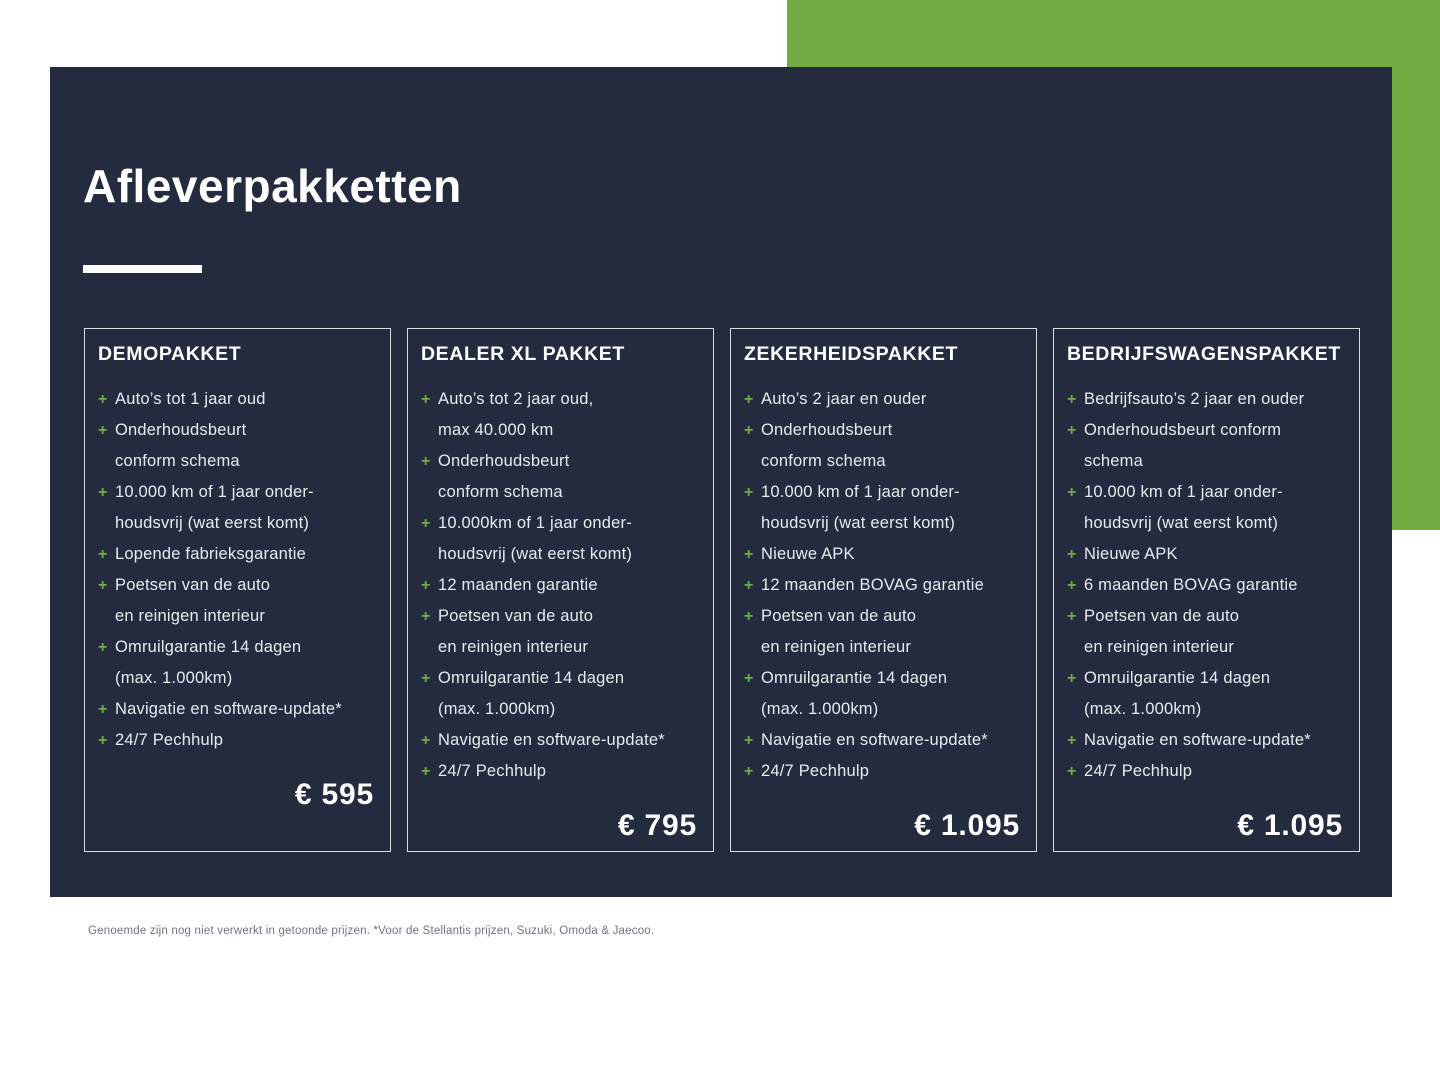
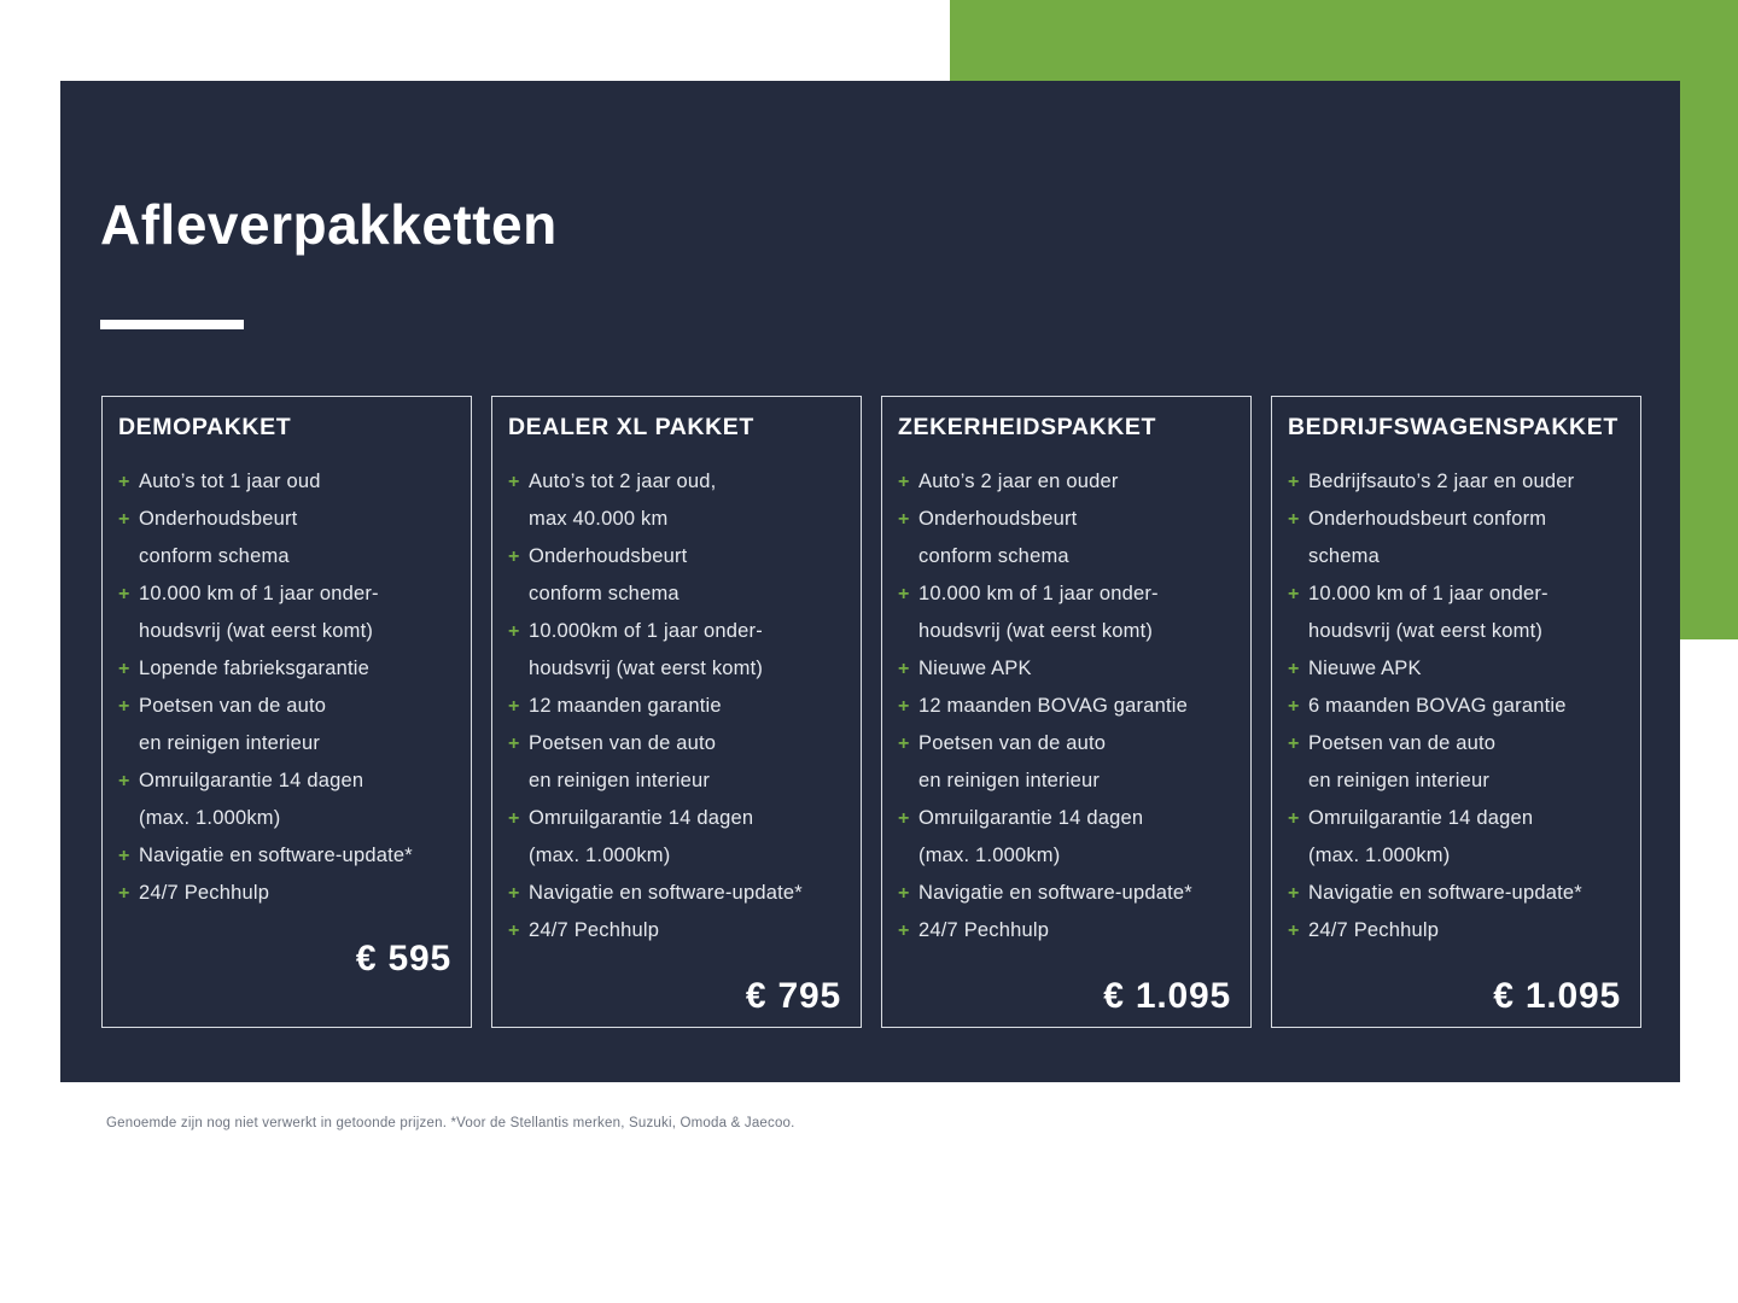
  Afleverpakketten
  DEMOPAKKET
  +
  Auto’s tot 1 jaar oud
  +
  Onderhoudsbeurt
  conform schema
  +
  10.000 km of 1 jaar onder-
  houdsvrij (wat eerst komt)
  +
  Lopende fabrieksgarantie
  +
  Poetsen van de auto
  en reinigen interieur
  +
  Omruilgarantie 14 dagen
  (max. 1.000km)
  +
  Navigatie en software-update*
  +
  24/7 Pechhulp
  € 595
  DEALER XL PAKKET
  +
  Auto’s tot 2 jaar oud,
  max 40.000 km
  +
  Onderhoudsbeurt
  conform schema
  +
  10.000km of 1 jaar onder-
  houdsvrij (wat eerst komt)
  +
  12 maanden garantie
  +
  Poetsen van de auto
  en reinigen interieur
  +
  Omruilgarantie 14 dagen
  (max. 1.000km)
  +
  Navigatie en software-update*
  +
  24/7 Pechhulp
  € 795
  ZEKERHEIDSPAKKET
  +
  Auto’s 2 jaar en ouder
  +
  Onderhoudsbeurt
  conform schema
  +
  10.000 km of 1 jaar onder-
  houdsvrij (wat eerst komt)
  +
  Nieuwe APK
  +
  12 maanden BOVAG garantie
  +
  Poetsen van de auto
  en reinigen interieur
  +
  Omruilgarantie 14 dagen
  (max. 1.000km)
  +
  Navigatie en software-update*
  +
  24/7 Pechhulp
  € 1.095
  BEDRIJFSWAGENSPAKKET
  +
  Bedrijfsauto’s 2 jaar en ouder
  +
  Onderhoudsbeurt conform
  schema
  +
  10.000 km of 1 jaar onder-
  houdsvrij (wat eerst komt)
  +
  Nieuwe APK
  +
  6 maanden BOVAG garantie
  +
  Poetsen van de auto
  en reinigen interieur
  +
  Omruilgarantie 14 dagen
  (max. 1.000km)
  +
  Navigatie en software-update*
  +
  24/7 Pechhulp
  € 1.095
- Genoemde zijn nog niet verwerkt in getoonde prijzen. *Voor de Stellantis prijzen, Suzuki, Omoda & Jaecoo.
+ Genoemde zijn nog niet verwerkt in getoonde prijzen. *Voor de Stellantis merken, Suzuki, Omoda & Jaecoo.
